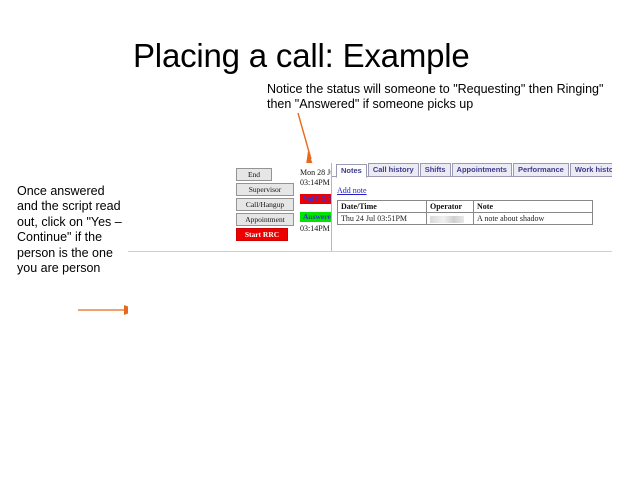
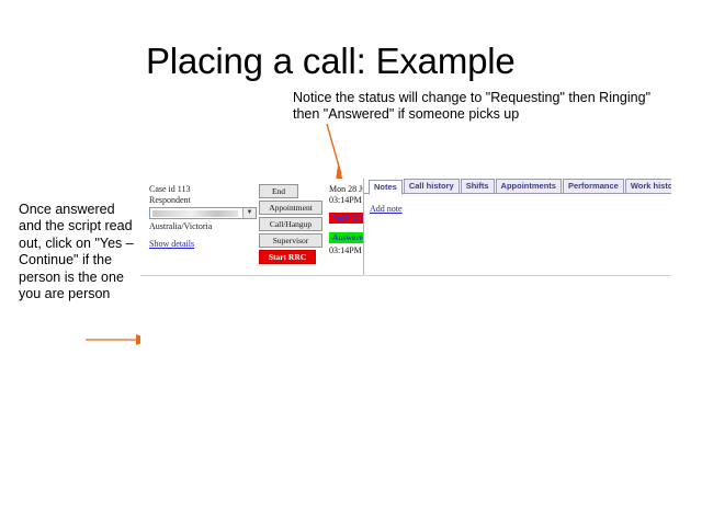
  Placing a call: Example
- Notice the status will someone to "Requesting" then Ringing" then "Answered" if someone picks up
+ Notice the status will change to "Requesting" then Ringing" then "Answered" if someone picks up
  Once answered and the script read out, click on "Yes – Continue" if the person is the one you are person
+ Case id 113
+ Respondent
+ Australia/Victoria
+ Show details
  End
- Supervisor
+ Appointment
  Call/Hangup
- Appointment
+ Supervisor
  Start RRC
  Mon 28 J
  03:14PM
  VoIP Of
  Answere
  03:14PM
  Notes Call history Shifts Appointments Performance Work histo
  Add note
- Date/Time	Operator	Note
- Thu 24 Jul 03:51PM		A note about shadow
